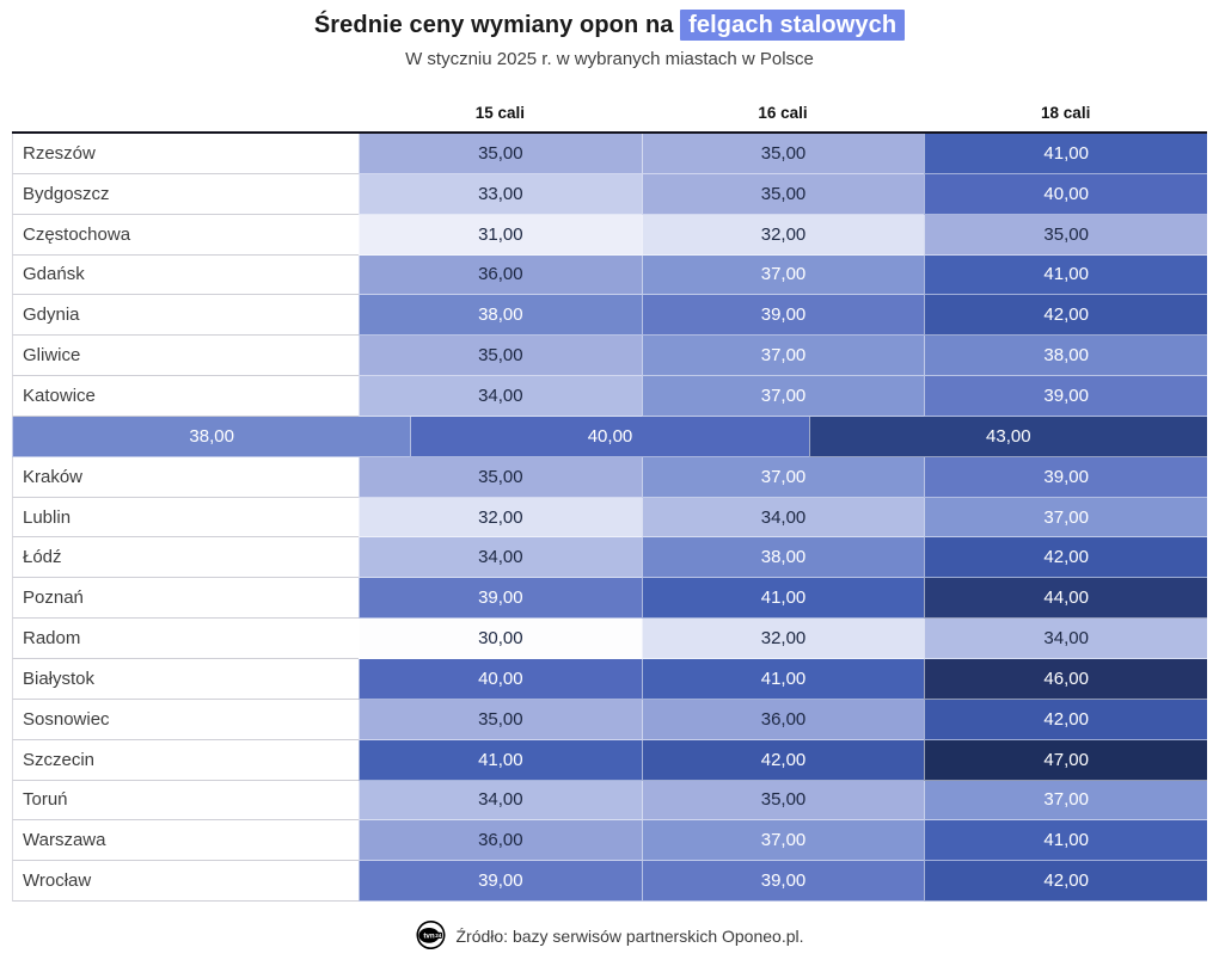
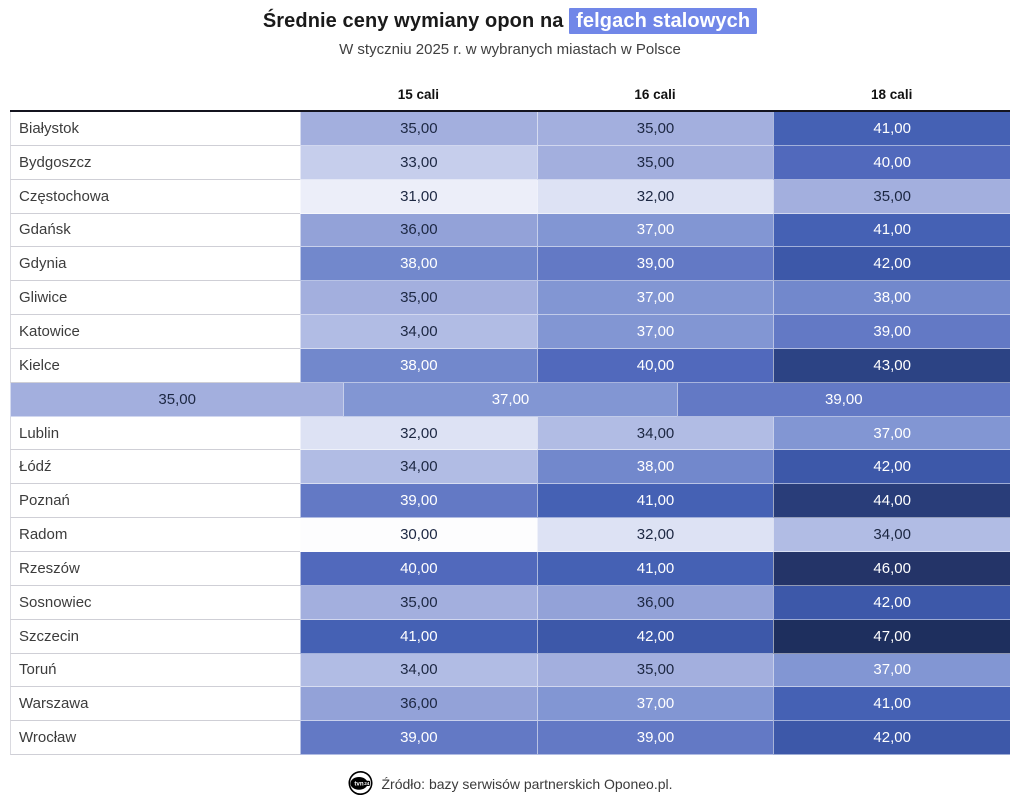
  Średnie ceny wymiany opon na felgach stalowych
  W styczniu 2025 r. w wybranych miastach w Polsce
  15 cali
  16 cali
  18 cali
- Rzeszów
+ Białystok
  35,00
  35,00
  41,00
  Bydgoszcz
  33,00
  35,00
  40,00
  Częstochowa
  31,00
  32,00
  35,00
  Gdańsk
  36,00
  37,00
  41,00
  Gdynia
  38,00
  39,00
  42,00
  Gliwice
  35,00
  37,00
  38,00
  Katowice
  34,00
  37,00
  39,00
+ Kielce
  38,00
  40,00
  43,00
- Kraków
  35,00
  37,00
  39,00
  Lublin
  32,00
  34,00
  37,00
  Łódź
  34,00
  38,00
  42,00
  Poznań
  39,00
  41,00
  44,00
  Radom
  30,00
  32,00
  34,00
- Białystok
+ Rzeszów
  40,00
  41,00
  46,00
  Sosnowiec
  35,00
  36,00
  42,00
  Szczecin
  41,00
  42,00
  47,00
  Toruń
  34,00
  35,00
  37,00
  Warszawa
  36,00
  37,00
  41,00
  Wrocław
  39,00
  39,00
  42,00
  Źródło: bazy serwisów partnerskich Oponeo.pl.
